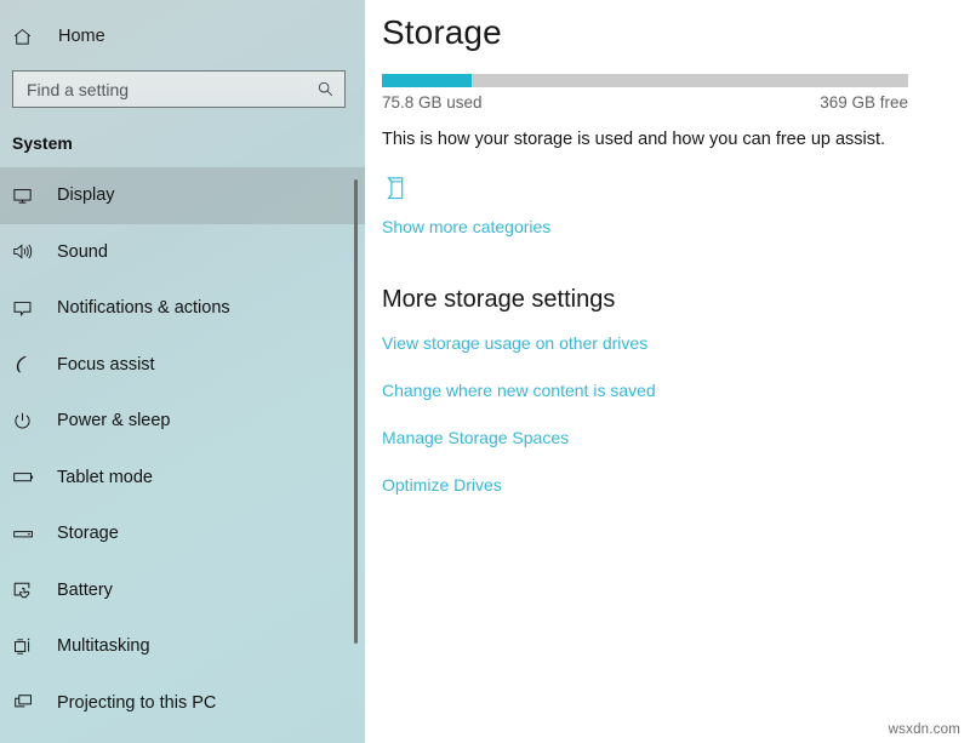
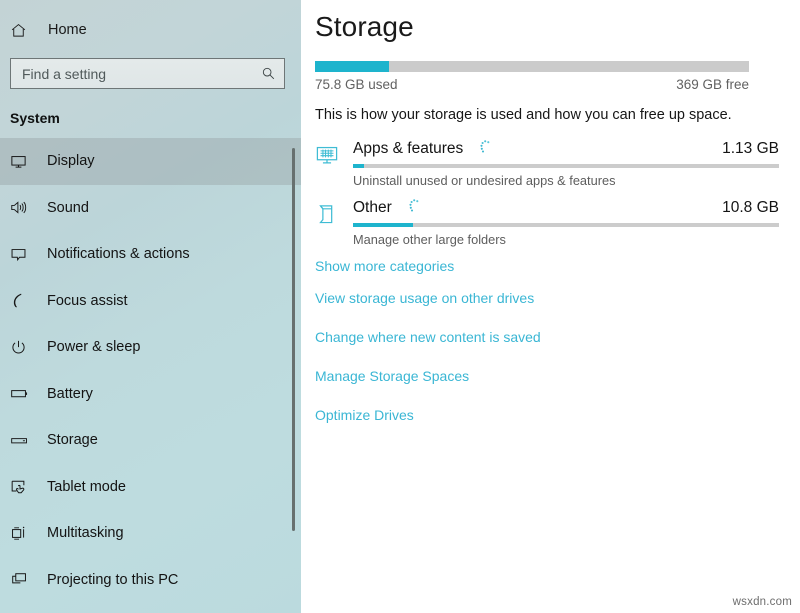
  Home
  Find a setting
  System
  Display
  Sound
  Notifications & actions
  Focus assist
  Power & sleep
- Tablet mode
+ Battery
  Storage
- Battery
+ Tablet mode
  Multitasking
  Projecting to this PC
  Storage
  75.8 GB used
  369 GB free
- This is how your storage is used and how you can free up assist.
+ This is how your storage is used and how you can free up space.
+ Apps & features
+ 1.13 GB
+ Uninstall unused or undesired apps & features
+ Other
+ 10.8 GB
+ Manage other large folders
  Show more categories
- More storage settings
  View storage usage on other drives
  Change where new content is saved
  Manage Storage Spaces
  Optimize Drives
  wsxdn.com
